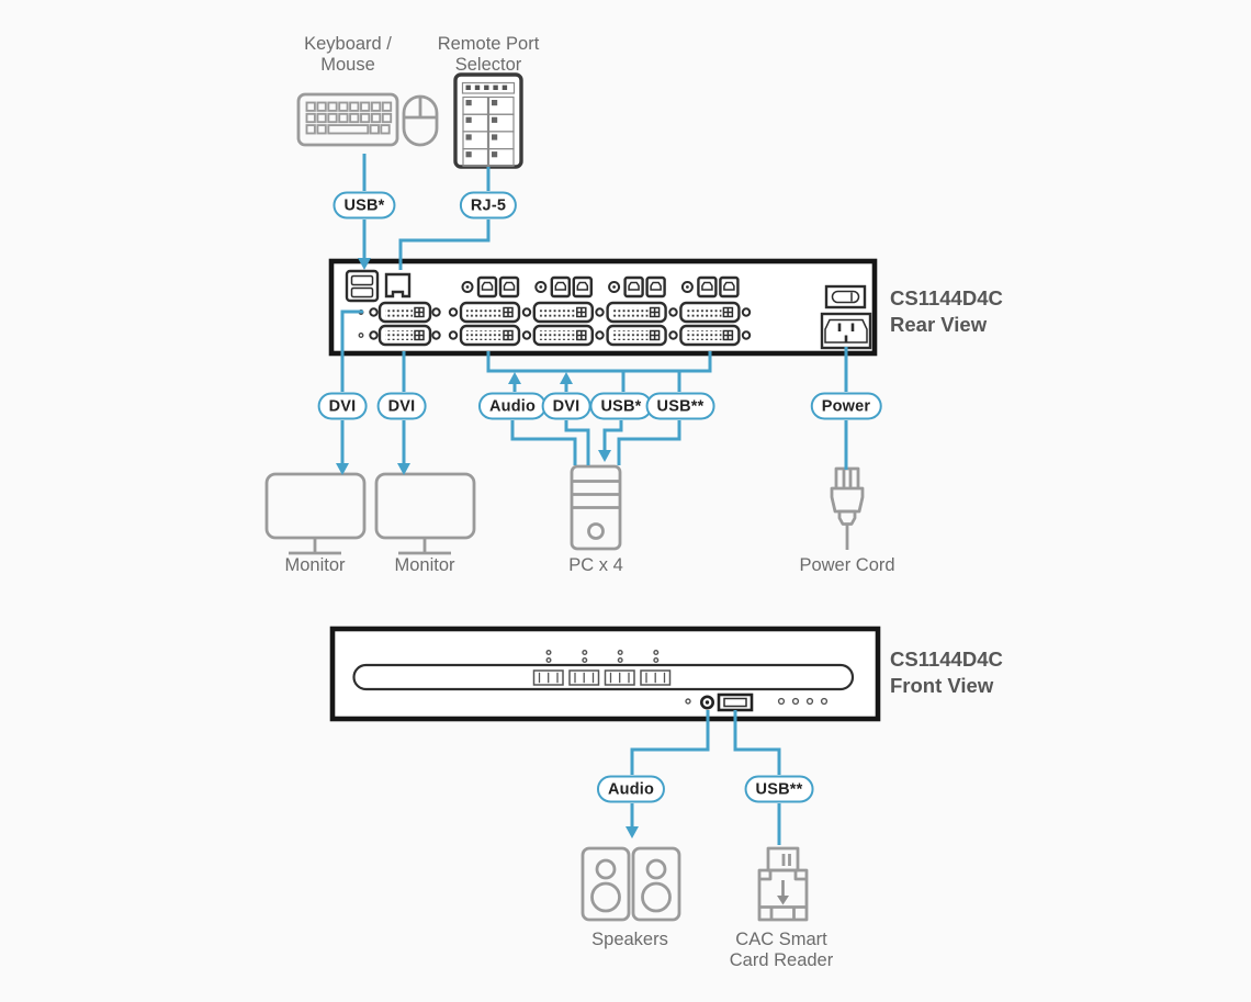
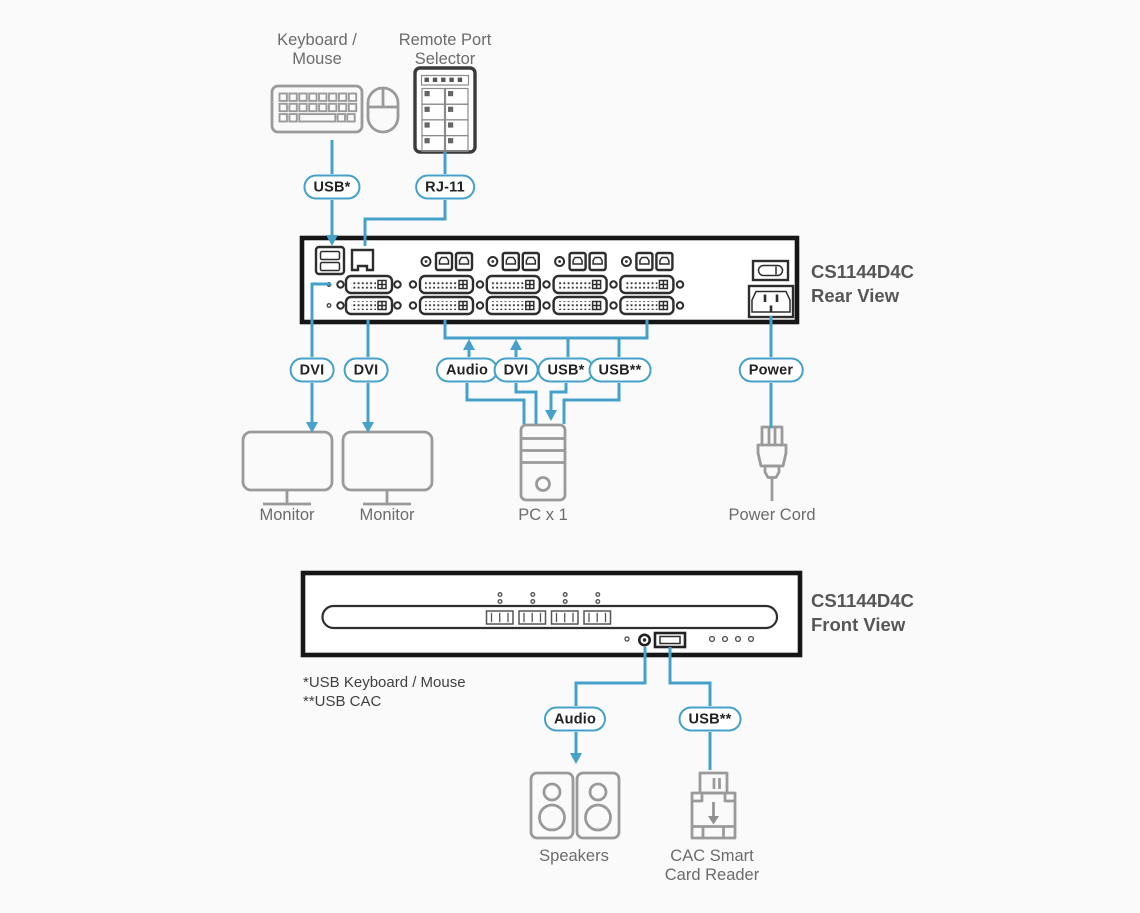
  Keyboard /
  Mouse
  Remote Port
  Selector
  USB*
- RJ-5
+ RJ-11
  CS1144D4C
  Rear View
  DVI
  DVI
  Audio
  DVI
  USB*
  USB**
  Power
  Monitor
  Monitor
- PC x 4
+ PC x 1
  Power Cord
  CS1144D4C
  Front View
+ *USB Keyboard / Mouse
+ **USB CAC
  Audio
  USB**
  Speakers
  CAC Smart
  Card Reader
